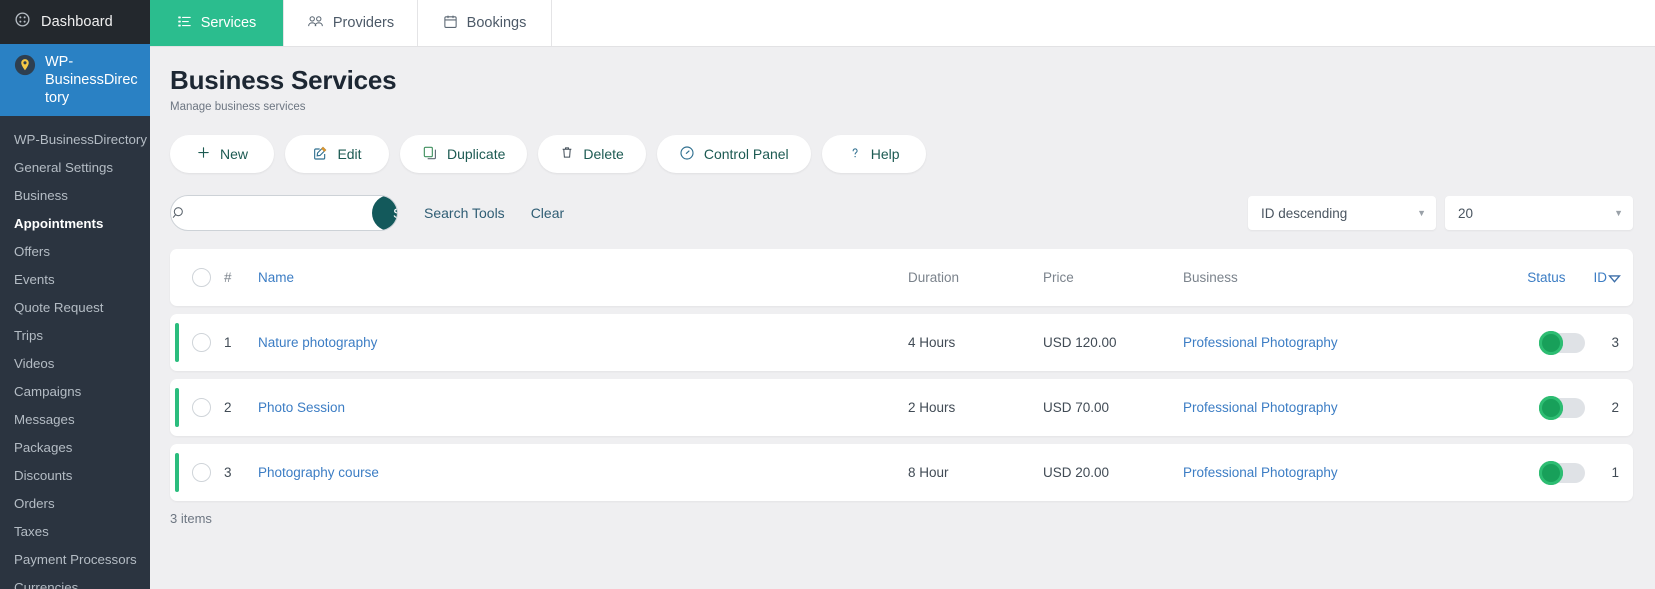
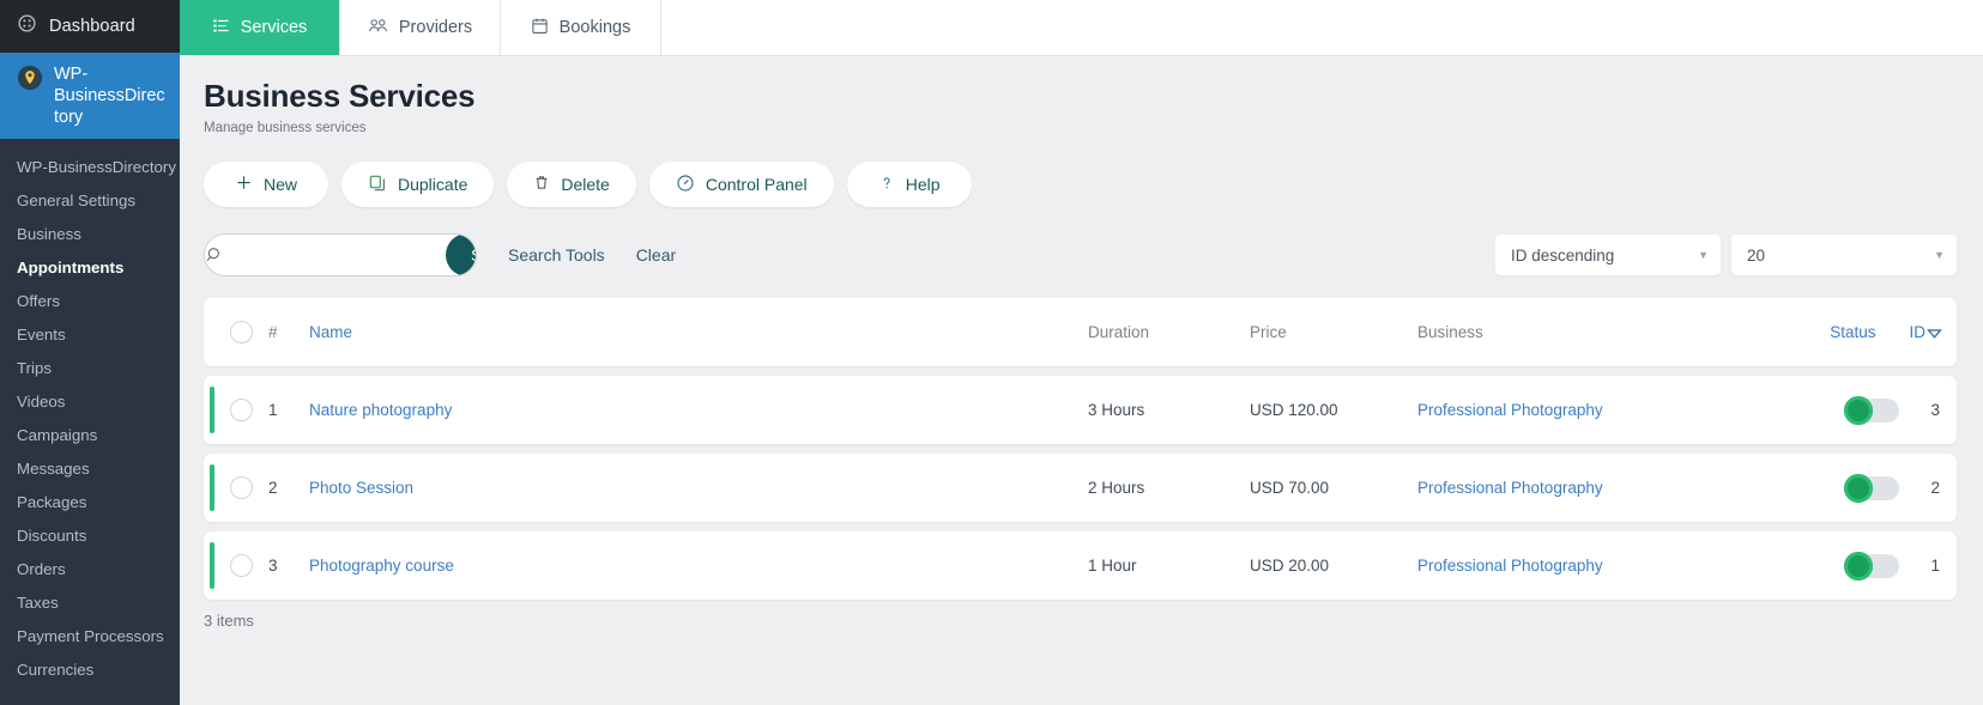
  Dashboard
  WP-BusinessDirectory
  WP-BusinessDirectory
  General Settings
  Business
  Appointments
  Offers
  Events
- Quote Request
  Trips
  Videos
  Campaigns
  Messages
  Packages
  Discounts
  Orders
  Taxes
  Payment Processors
  Currencies
  Services
  Providers
  Bookings
  Business Services
  Manage business services
  New
- Edit
  Duplicate
  Delete
  Control Panel
  Help
  Search Tools
  Clear
  ID descending
  ▼
  20
  ▼
  #
  Name
  Duration
  Price
  Business
  Status
  ID
  1
  Nature photography
- 4 Hours
+ 3 Hours
  USD 120.00
  Professional Photography
  3
  2
  Photo Session
  2 Hours
  USD 70.00
  Professional Photography
  2
  3
  Photography course
- 8 Hour
+ 1 Hour
  USD 20.00
  Professional Photography
  1
  3 items
